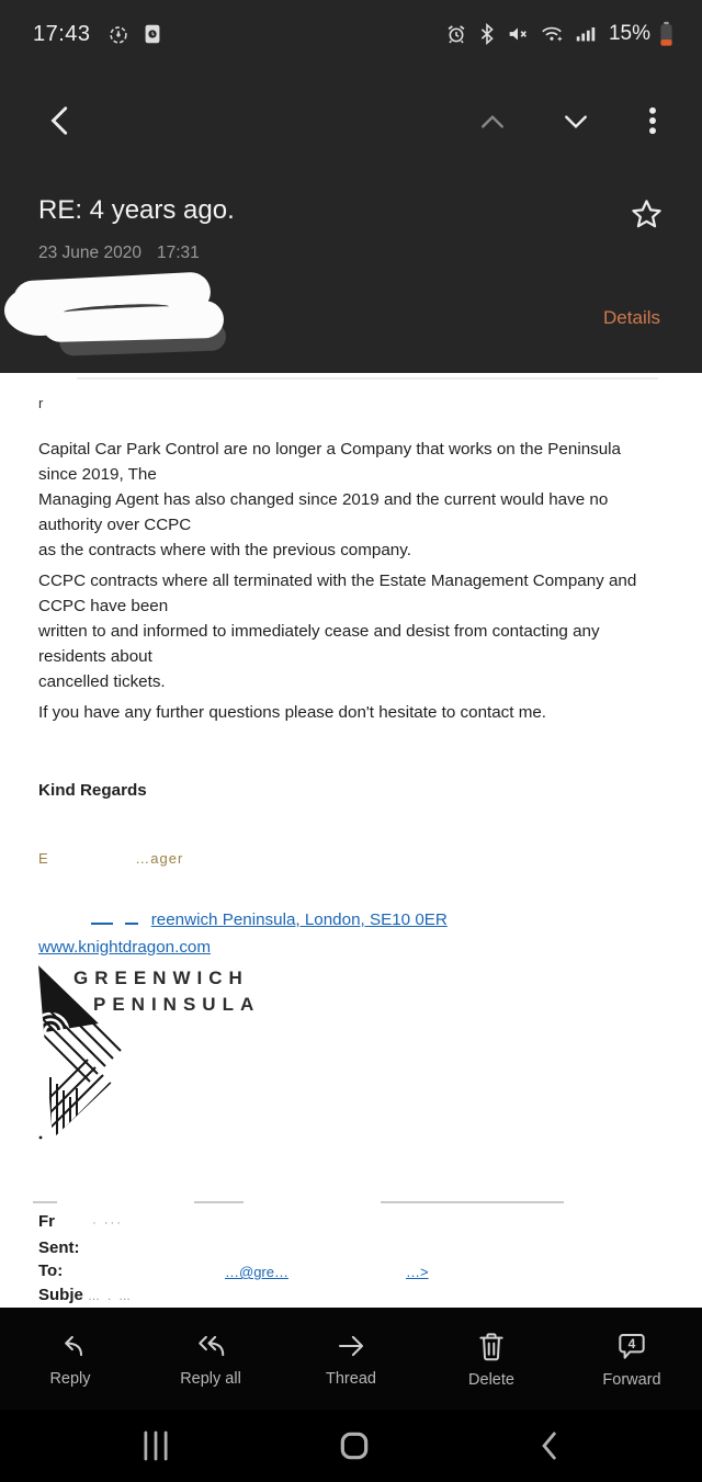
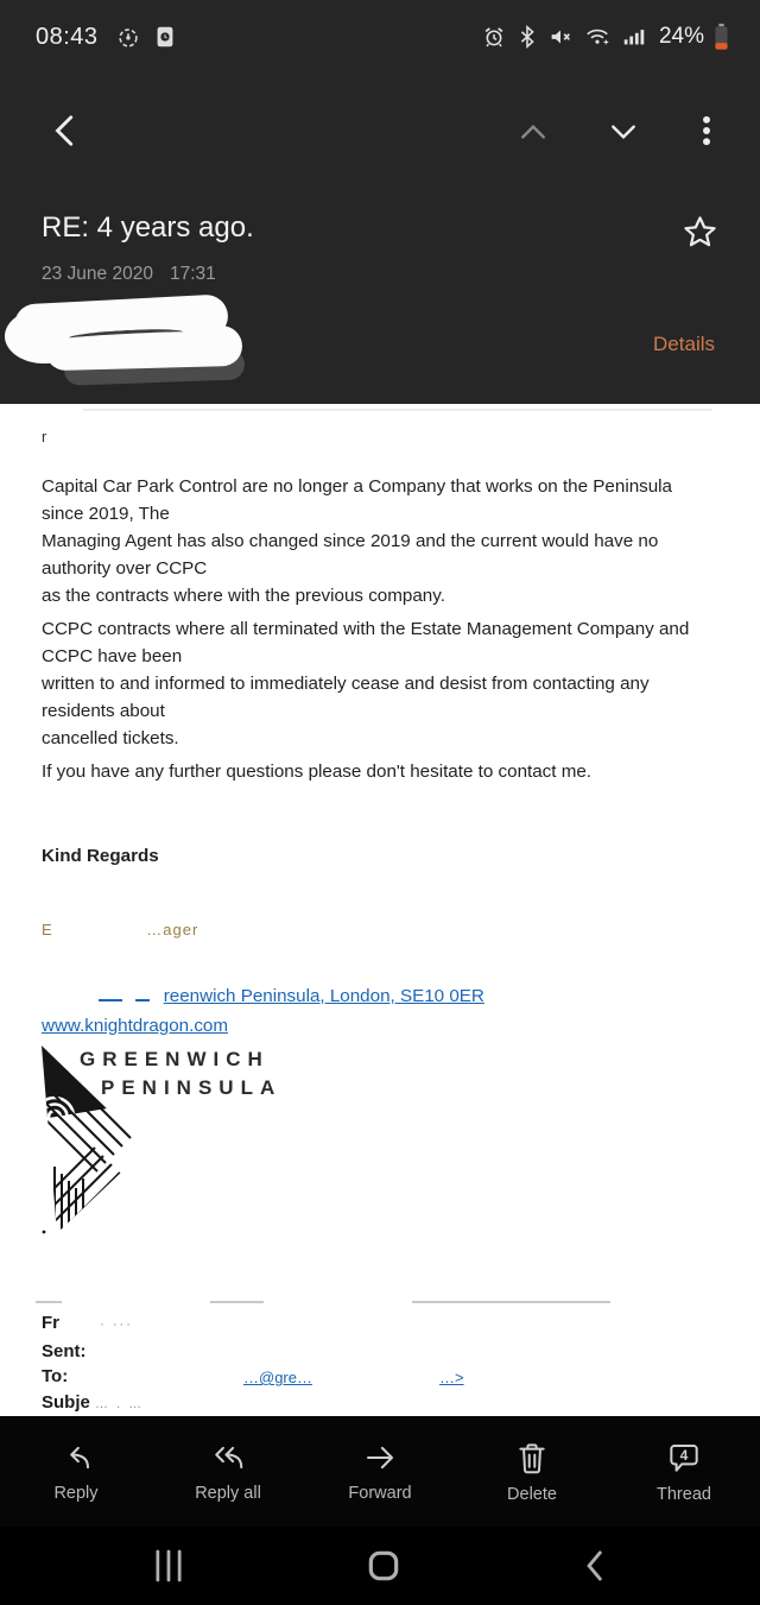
- 17:43
+ 08:43
- 15%
+ 24%
  RE: 4 years ago.
  23 June 2020
  17:31
  Details
  r
  Capital Car Park Control are no longer a Company that works on the Peninsula since 2019, The
  Managing Agent has also changed since 2019 and the current would have no authority over CCPC
  as the contracts where with the previous company.
  CCPC contracts where all terminated with the Estate Management Company and CCPC have been
  written to and informed to immediately cease and desist from contacting any residents about
  cancelled tickets.
  If you have any further questions please don't hesitate to contact me.
  Kind Regards
  E …ager
  reenwich Peninsula, London, SE10 0ER
  www.knightdragon.com
  GREENWICH
  PENINSULA
  Fr · ···
  Sent:
  To:
  …@gre…
  …>
  Subje … . …
  Reply
  Reply all
- Thread
+ Forward
  Delete
  4
- Forward
+ Thread
